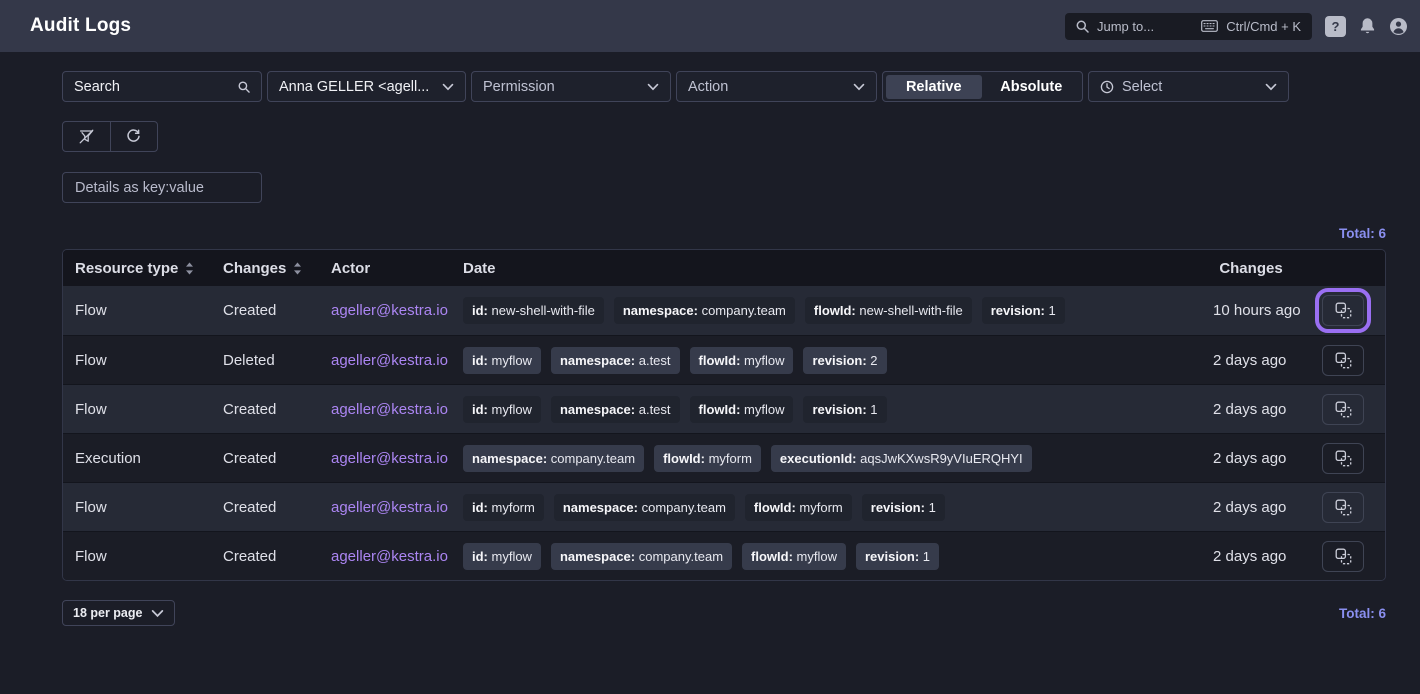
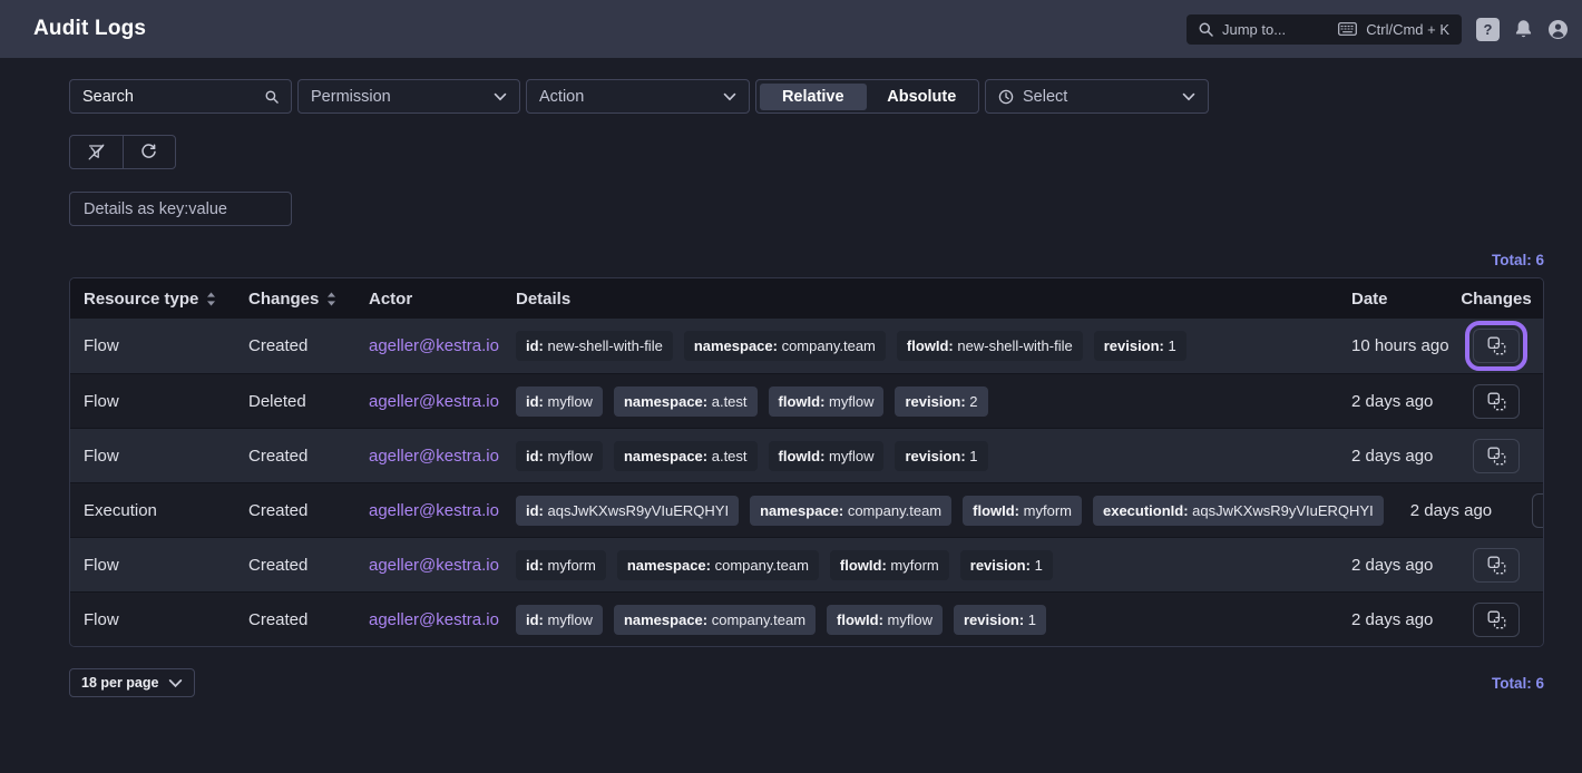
  Audit Logs
  Jump to...
  Ctrl/Cmd + K
  ?
  Search
- Anna GELLER <agell...
  Permission
  Action
  Relative
  Absolute
  Select
  Details as key:value
  Total: 6
  Resource type
  Changes
  Actor
+ Details
  Date
  Changes
  Flow
  Created
  ageller@kestra.io
  id: new-shell-with-file
  namespace: company.team
  flowId: new-shell-with-file
  revision: 1
  10 hours ago
  Flow
  Deleted
  ageller@kestra.io
  id: myflow
  namespace: a.test
  flowId: myflow
  revision: 2
  2 days ago
  Flow
  Created
  ageller@kestra.io
  id: myflow
  namespace: a.test
  flowId: myflow
  revision: 1
  2 days ago
  Execution
  Created
  ageller@kestra.io
+ id: aqsJwKXwsR9yVIuERQHYI
  namespace: company.team
  flowId: myform
  executionId: aqsJwKXwsR9yVIuERQHYI
  2 days ago
  Flow
  Created
  ageller@kestra.io
  id: myform
  namespace: company.team
  flowId: myform
  revision: 1
  2 days ago
  Flow
  Created
  ageller@kestra.io
  id: myflow
  namespace: company.team
  flowId: myflow
  revision: 1
  2 days ago
  18 per page
  Total: 6
